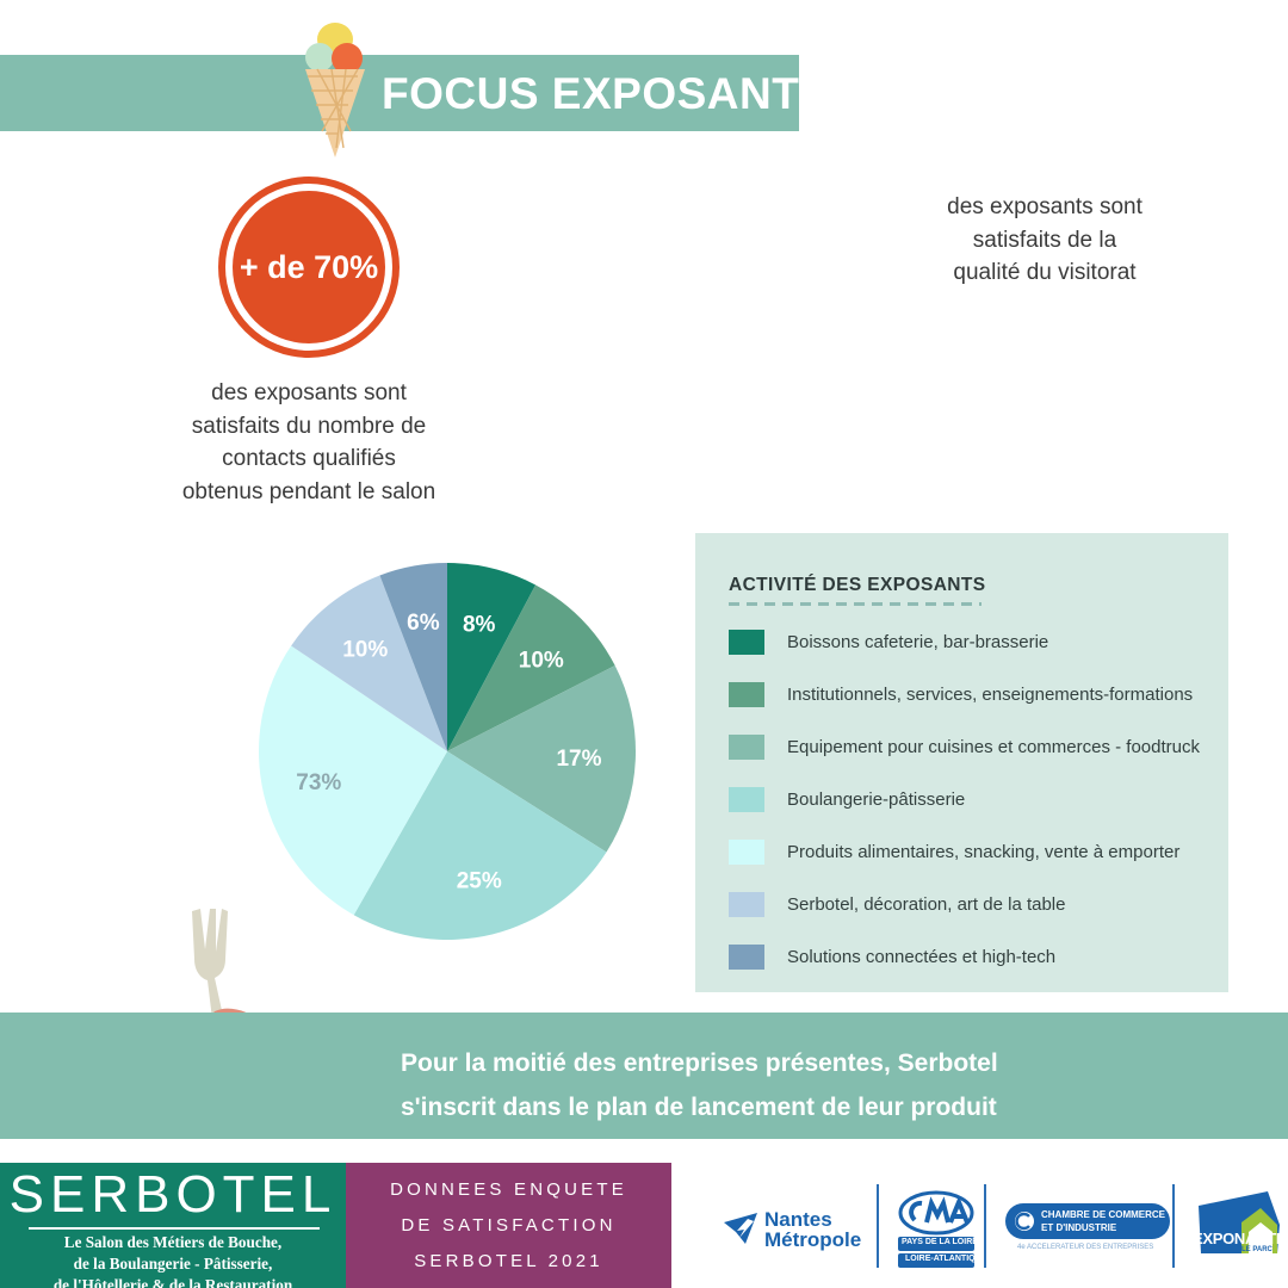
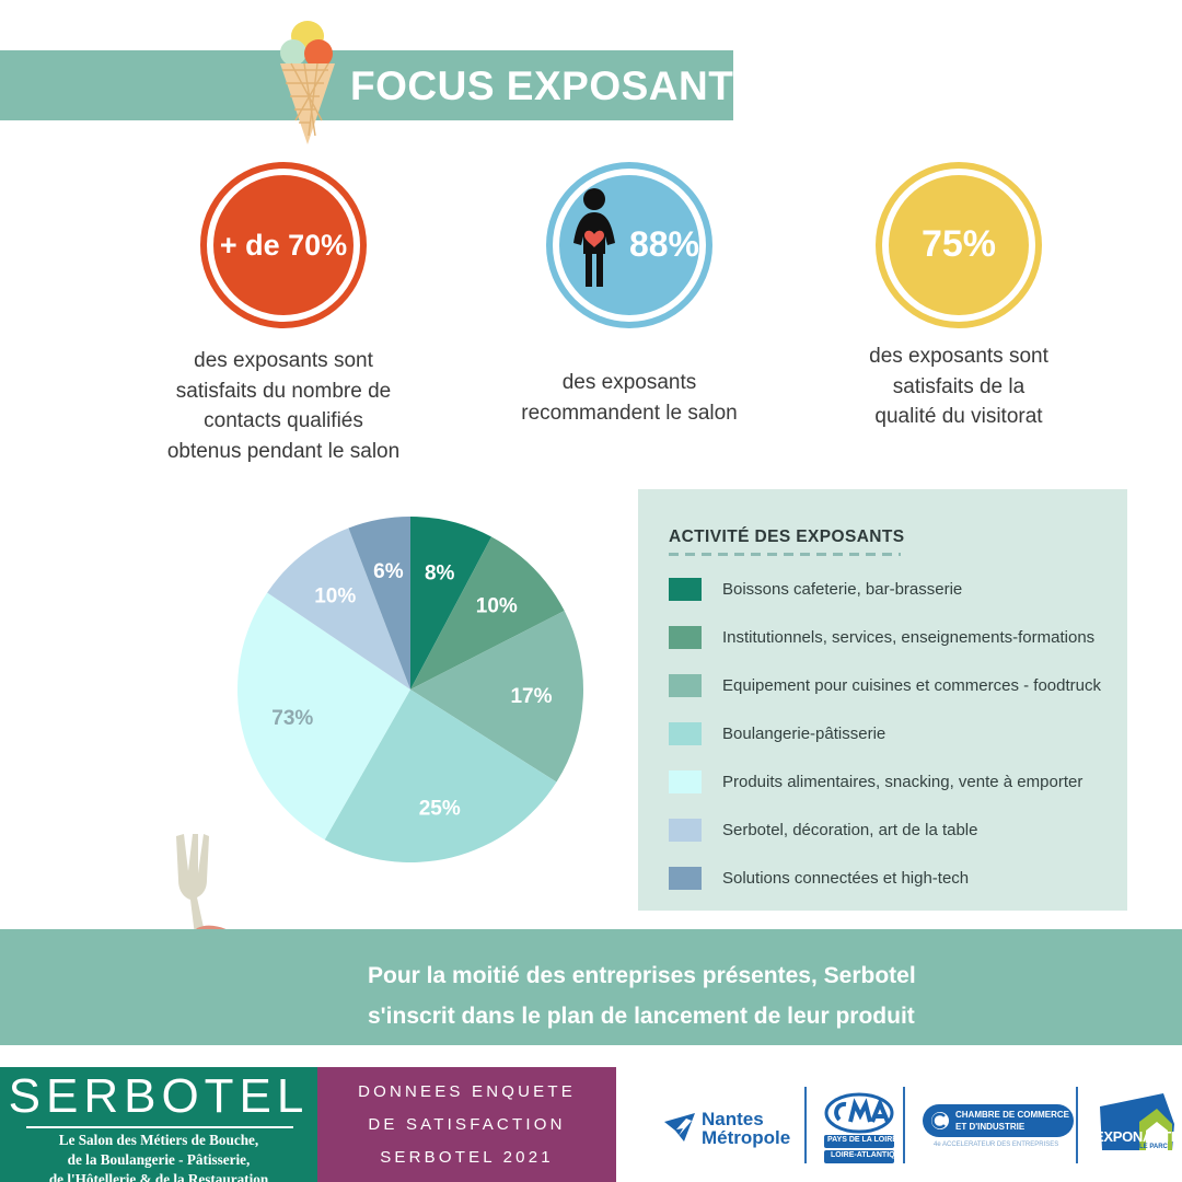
  FOCUS EXPOSANTS
  + de 70%
  des exposants sont
  satisfaits du nombre de
  contacts qualifiés
  obtenus pendant le salon
+ 88%
+ des exposants
+ recommandent le salon
+ 75%
  des exposants sont
  satisfaits de la
  qualité du visitorat
  8%
  10%
  17%
  25%
  73%
  10%
  6%
  ACTIVITÉ DES EXPOSANTS
  Boissons cafeterie, bar-brasserie
  Institutionnels, services, enseignements-formations
  Equipement pour cuisines et commerces - foodtruck
  Boulangerie-pâtisserie
  Produits alimentaires, snacking, vente à emporter
  Serbotel, décoration, art de la table
  Solutions connectées et high-tech
  Pour la moitié des entreprises présentes, Serbotel
  s'inscrit dans le plan de lancement de leur produit
  SERBOTEL
  Le Salon des Métiers de Bouche,
  de la Boulangerie - Pâtisserie,
  de l'Hôtellerie & de la Restauration
  DONNEES ENQUETE
  DE SATISFACTION
  SERBOTEL 2021
  Nantes
  Métropole
  CHAMBRE DE COMMERCE
  ET D'INDUSTRIE
  EXPONANTE
